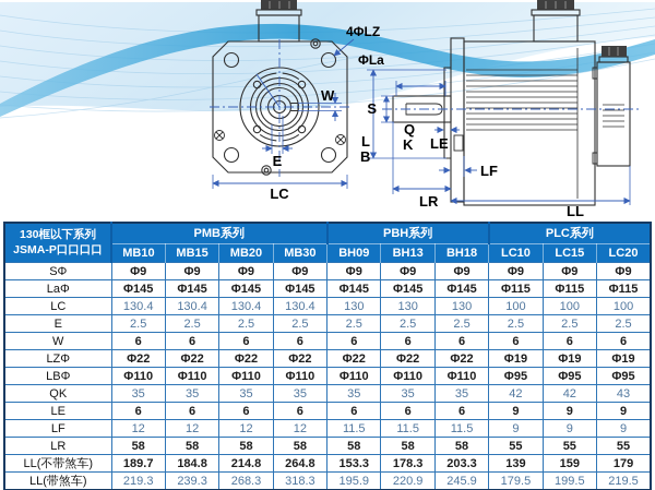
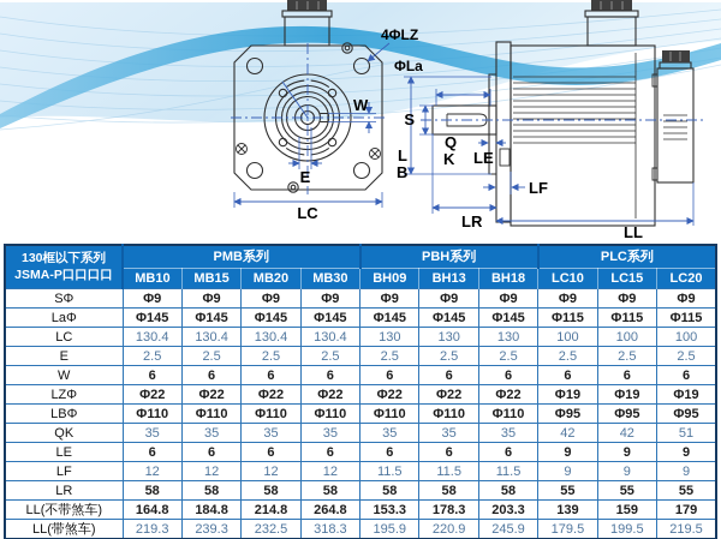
  4ΦLZ
  ΦLa
  W
  E
  LC
  S
  L
  B
  Q
  K
  LE
  LF
  LR
  LL
  130框以下系列JSMA-P口口口口	PMB系列	PBH系列	PLC系列
  MB10	MB15	MB20	MB30	BH09	BH13	BH18	LC10	LC15	LC20
  SΦ	Φ9	Φ9	Φ9	Φ9	Φ9	Φ9	Φ9	Φ9	Φ9	Φ9
  LaΦ	Φ145	Φ145	Φ145	Φ145	Φ145	Φ145	Φ145	Φ115	Φ115	Φ115
  LC	130.4	130.4	130.4	130.4	130	130	130	100	100	100
  E	2.5	2.5	2.5	2.5	2.5	2.5	2.5	2.5	2.5	2.5
  W	6	6	6	6	6	6	6	6	6	6
  LZΦ	Φ22	Φ22	Φ22	Φ22	Φ22	Φ22	Φ22	Φ19	Φ19	Φ19
  LBΦ	Φ110	Φ110	Φ110	Φ110	Φ110	Φ110	Φ110	Φ95	Φ95	Φ95
- QK	35	35	35	35	35	35	35	42	42	43
+ QK	35	35	35	35	35	35	35	42	42	51
  LE	6	6	6	6	6	6	6	9	9	9
  LF	12	12	12	12	11.5	11.5	11.5	9	9	9
  LR	58	58	58	58	58	58	58	55	55	55
- LL(不带煞车)	189.7	184.8	214.8	264.8	153.3	178.3	203.3	139	159	179
+ LL(不带煞车)	164.8	184.8	214.8	264.8	153.3	178.3	203.3	139	159	179
- LL(带煞车)	219.3	239.3	268.3	318.3	195.9	220.9	245.9	179.5	199.5	219.5
+ LL(带煞车)	219.3	239.3	232.5	318.3	195.9	220.9	245.9	179.5	199.5	219.5
